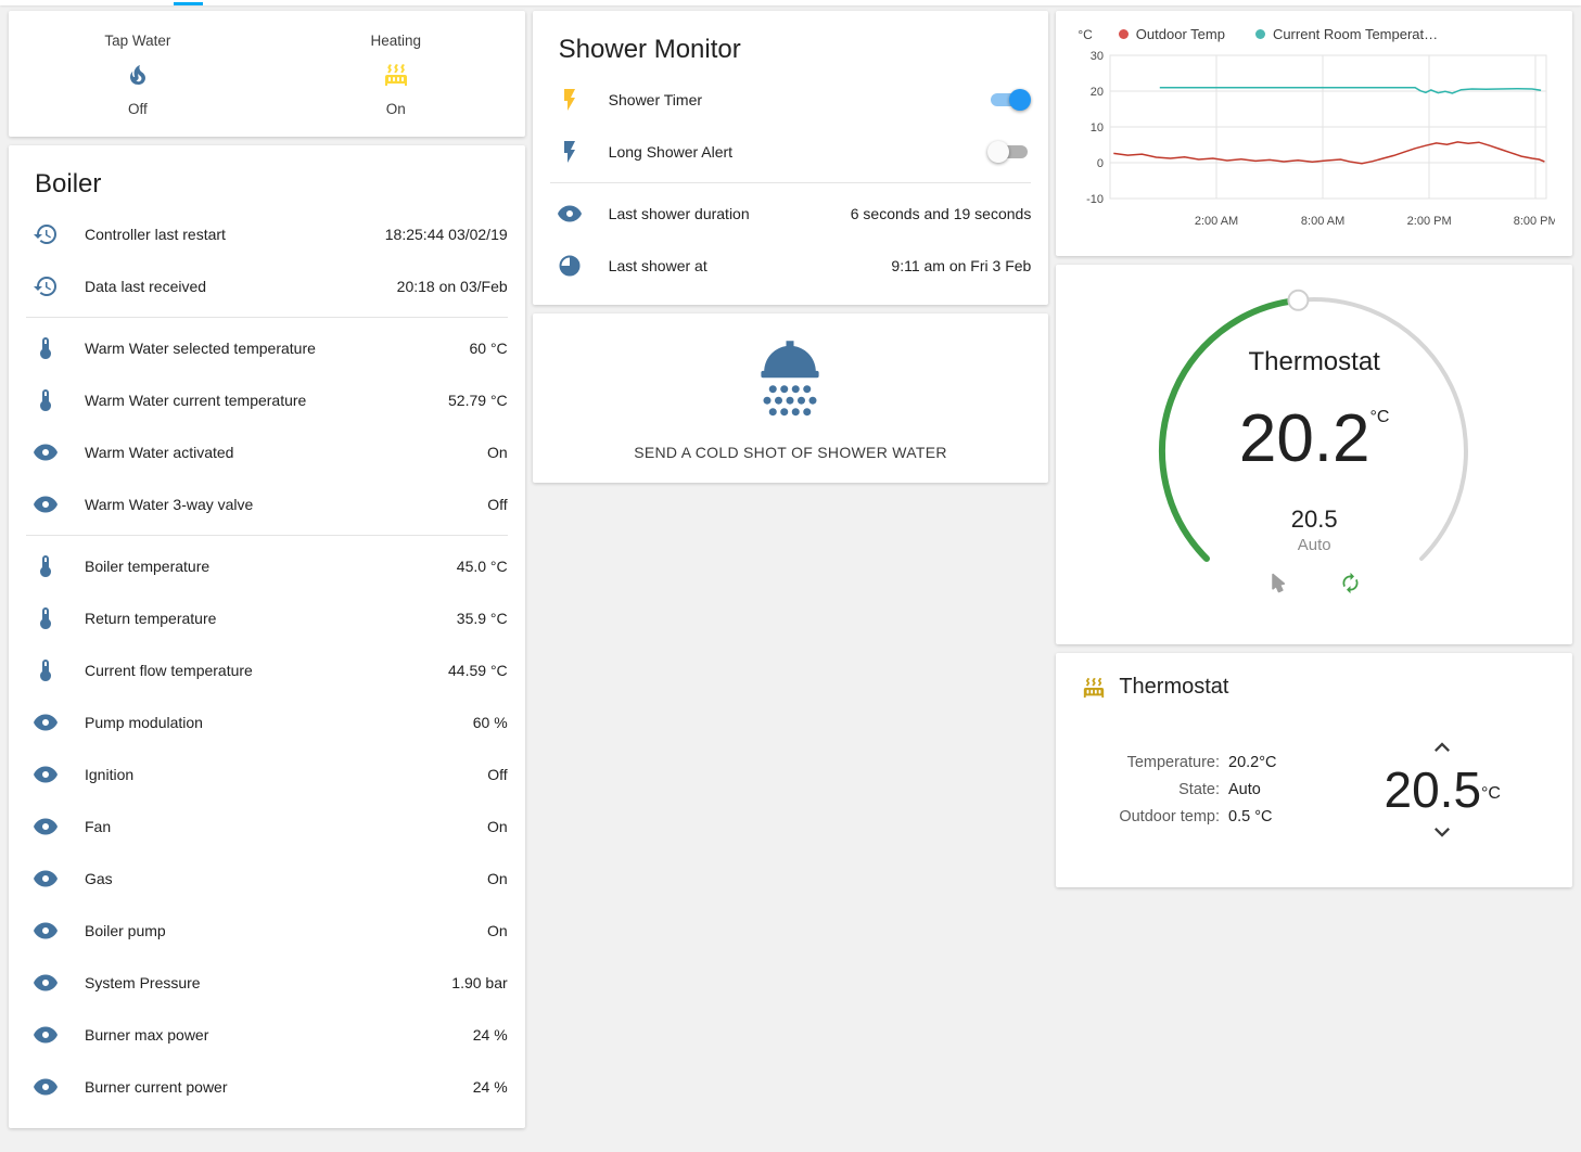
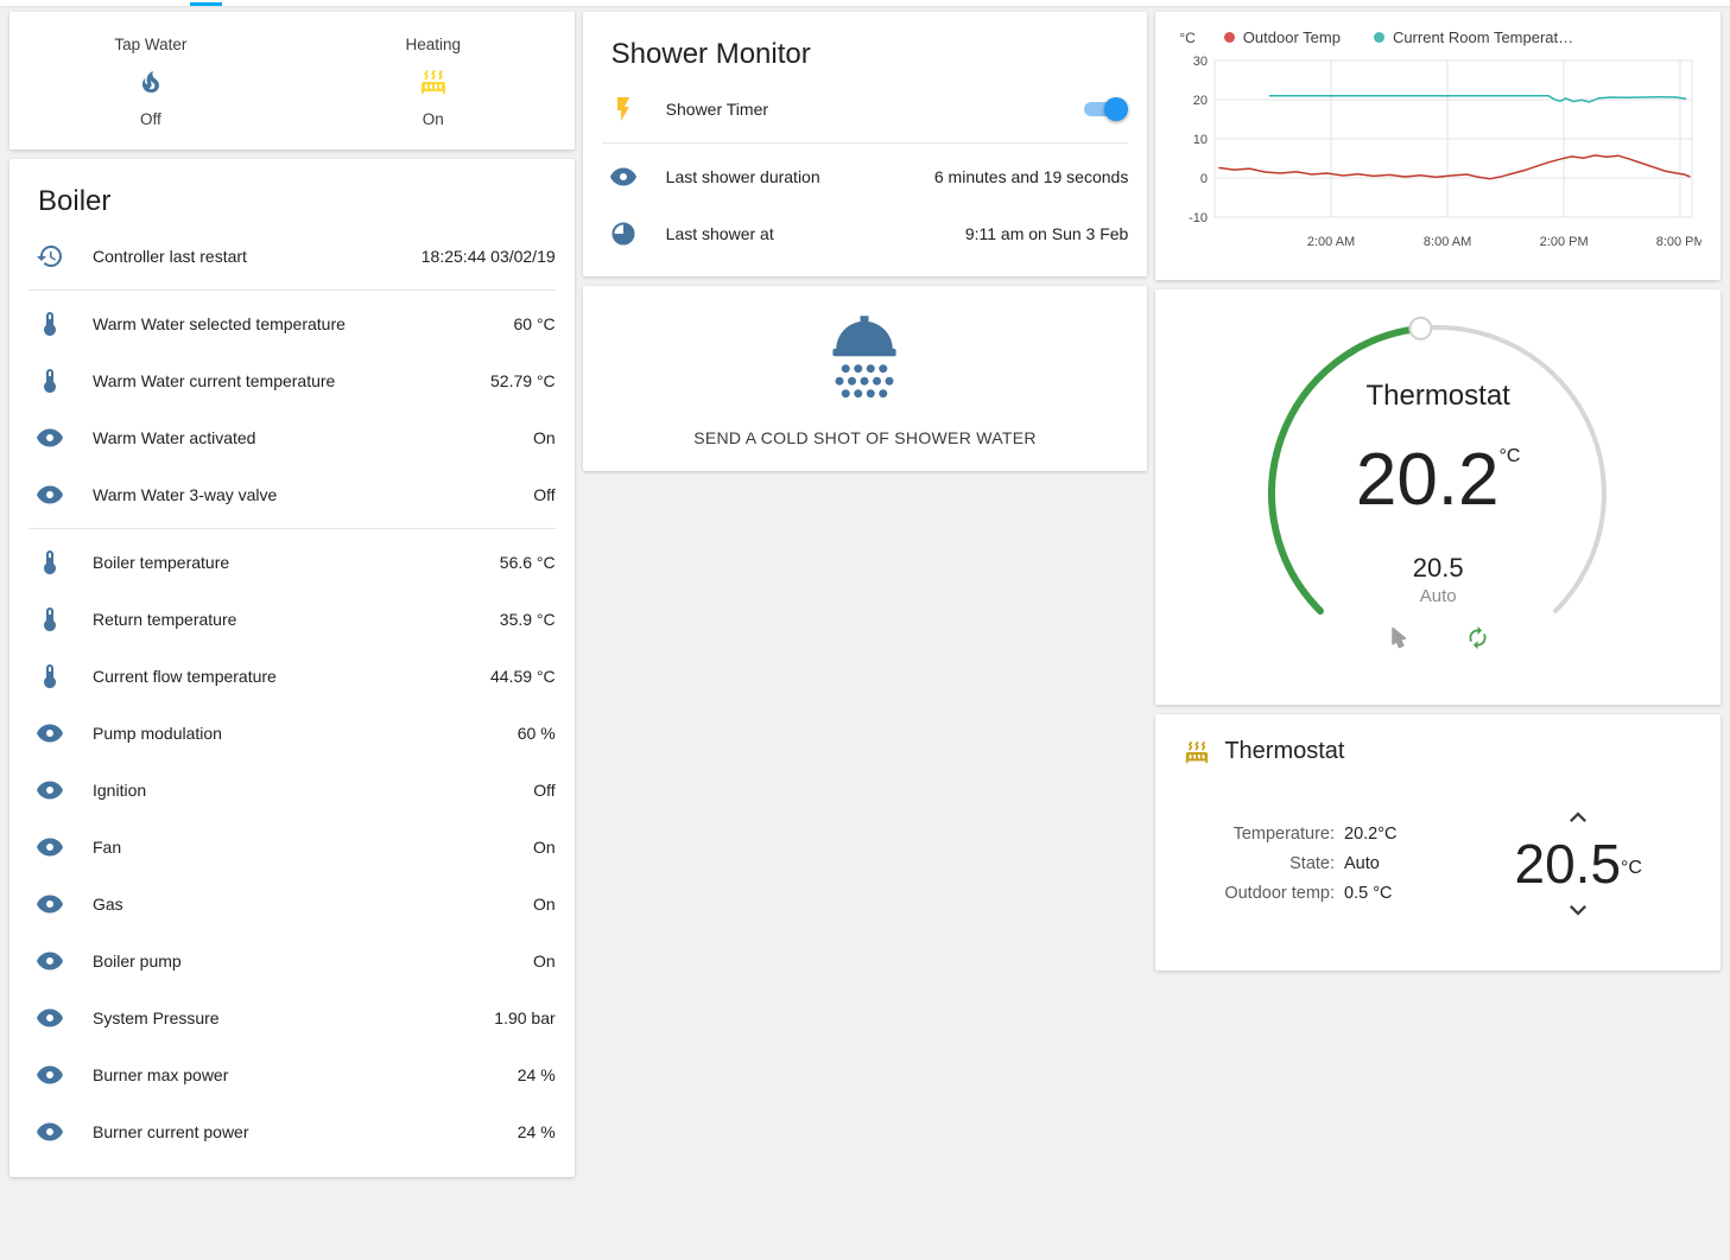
  Tap Water
  Off
  Heating
  On
  Boiler
  Controller last restart
  18:25:44 03/02/19
- Data last received
- 20:18 on 03/Feb
  Warm Water selected temperature
  60 °C
  Warm Water current temperature
  52.79 °C
  Warm Water activated
  On
  Warm Water 3-way valve
  Off
  Boiler temperature
- 45.0 °C
+ 56.6 °C
  Return temperature
  35.9 °C
  Current flow temperature
  44.59 °C
  Pump modulation
  60 %
  Ignition
  Off
  Fan
  On
  Gas
  On
  Boiler pump
  On
  System Pressure
  1.90 bar
  Burner max power
  24 %
  Burner current power
  24 %
  Shower Monitor
  Shower Timer
- Long Shower Alert
  Last shower duration
- 6 seconds and 19 seconds
+ 6 minutes and 19 seconds
  Last shower at
- 9:11 am on Fri 3 Feb
+ 9:11 am on Sun 3 Feb
  SEND A COLD SHOT OF SHOWER WATER
  °C
  Outdoor Temp
  Current Room Temperat…
  30
  20
  10
  0
  -10
  2:00 AM
  8:00 AM
  2:00 PM
  8:00 PM
  Thermostat
  20.2°C
  20.5
  Auto
  Thermostat
  Temperature:
  20.2°C
  State:
  Auto
  Outdoor temp:
  0.5 °C
  20.5°C
